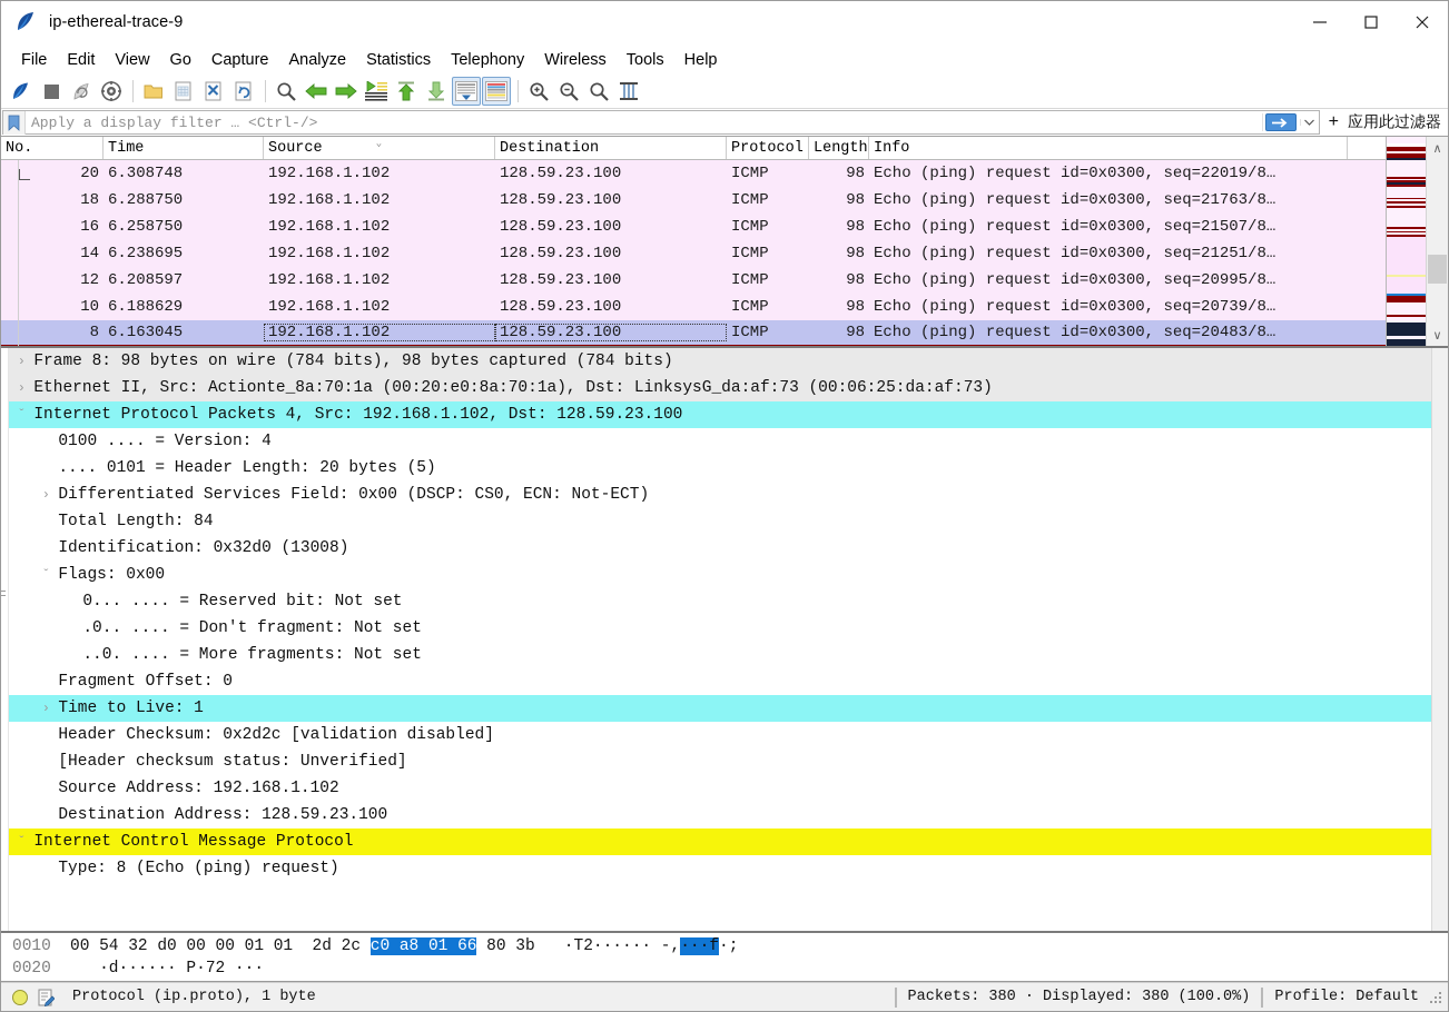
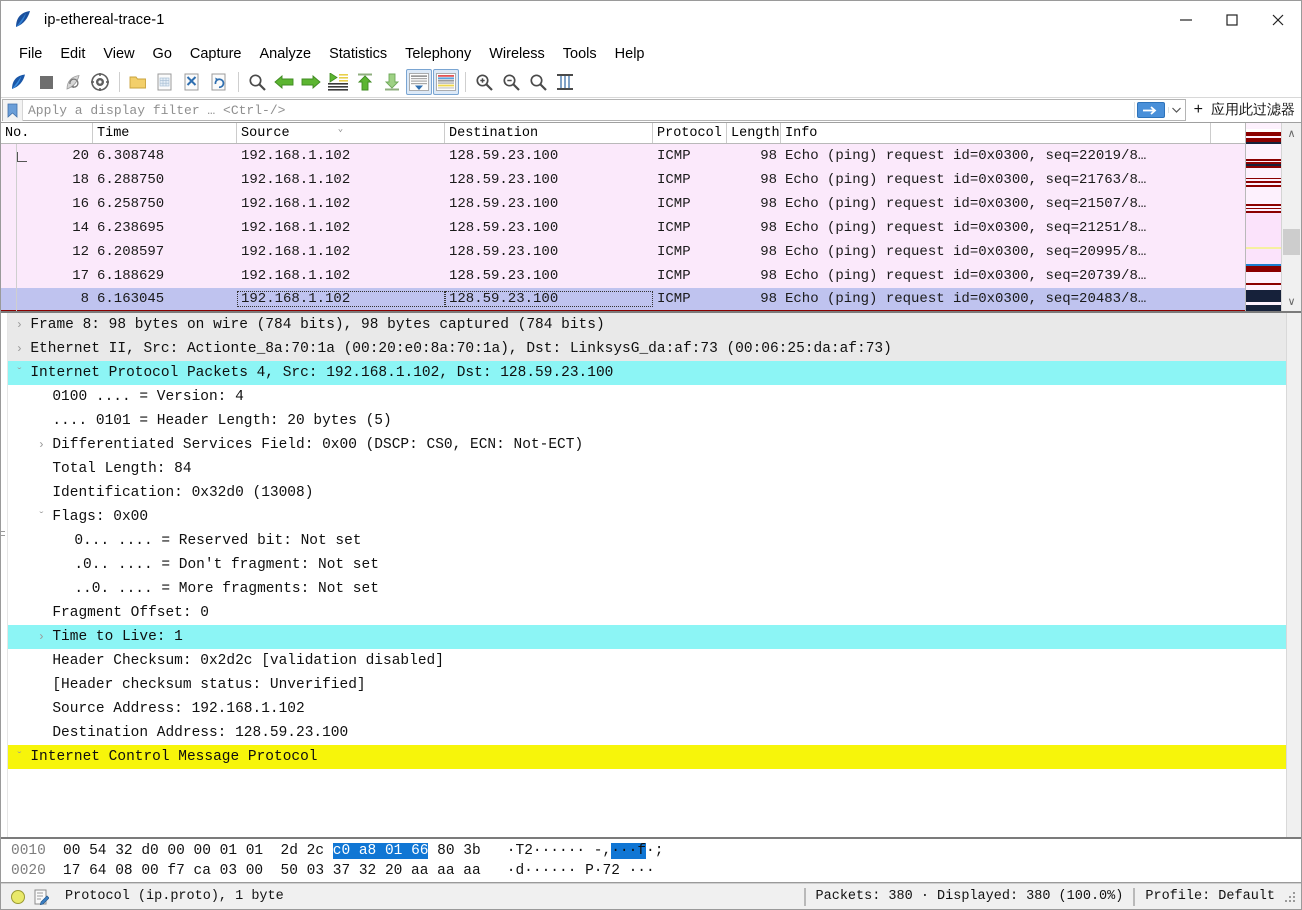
- ip-ethereal-trace-9
+ ip-ethereal-trace-1
  File
  Edit
  View
  Go
  Capture
  Analyze
  Statistics
  Telephony
  Wireless
  Tools
  Help
  Apply a display filter … <Ctrl-/>
  +
  应用此过滤器
  No.
  Time
  Source
  ⌄
  Destination
  Protocol
  Length
  Info
  20
  6.308748
  192.168.1.102
  128.59.23.100
  ICMP
  98
  Echo (ping) request id=0x0300, seq=22019/8…
  18
  6.288750
  192.168.1.102
  128.59.23.100
  ICMP
  98
  Echo (ping) request id=0x0300, seq=21763/8…
  16
  6.258750
  192.168.1.102
  128.59.23.100
  ICMP
  98
  Echo (ping) request id=0x0300, seq=21507/8…
  14
  6.238695
  192.168.1.102
  128.59.23.100
  ICMP
  98
  Echo (ping) request id=0x0300, seq=21251/8…
  12
  6.208597
  192.168.1.102
  128.59.23.100
  ICMP
  98
  Echo (ping) request id=0x0300, seq=20995/8…
- 10
+ 17
  6.188629
  192.168.1.102
  128.59.23.100
  ICMP
  98
  Echo (ping) request id=0x0300, seq=20739/8…
  8
  6.163045
  192.168.1.102
  128.59.23.100
  ICMP
  98
  Echo (ping) request id=0x0300, seq=20483/8…
  ∧
  ∨
  ›
  Frame 8: 98 bytes on wire (784 bits), 98 bytes captured (784 bits)
  ›
  Ethernet II, Src: Actionte_8a:70:1a (00:20:e0:8a:70:1a), Dst: LinksysG_da:af:73 (00:06:25:da:af:73)
  ˇ
  Internet Protocol Packets 4, Src: 192.168.1.102, Dst: 128.59.23.100
  0100 .... = Version: 4
  .... 0101 = Header Length: 20 bytes (5)
  ›
  Differentiated Services Field: 0x00 (DSCP: CS0, ECN: Not-ECT)
  Total Length: 84
  Identification: 0x32d0 (13008)
  ˇ
  Flags: 0x00
  0... .... = Reserved bit: Not set
  .0.. .... = Don't fragment: Not set
  ..0. .... = More fragments: Not set
  Fragment Offset: 0
  ›
  Time to Live: 1
  Header Checksum: 0x2d2c [validation disabled]
  [Header checksum status: Unverified]
  Source Address: 192.168.1.102
  Destination Address: 128.59.23.100
  ˇ
  Internet Control Message Protocol
- Type: 8 (Echo (ping) request)
  0010
  00 54 32 d0 00 00 01 01 2d 2c
  c0 a8 01 66
  80 3b
  ·T2······ -,
  ···f
  ·;
  0020
+ 17 64 08 00 f7 ca 03 00 50 03 37 32 20 aa aa aa
  ·d······ P·72 ···
  Protocol (ip.proto), 1 byte
  Packets: 380 · Displayed: 380 (100.0%)
  Profile: Default
